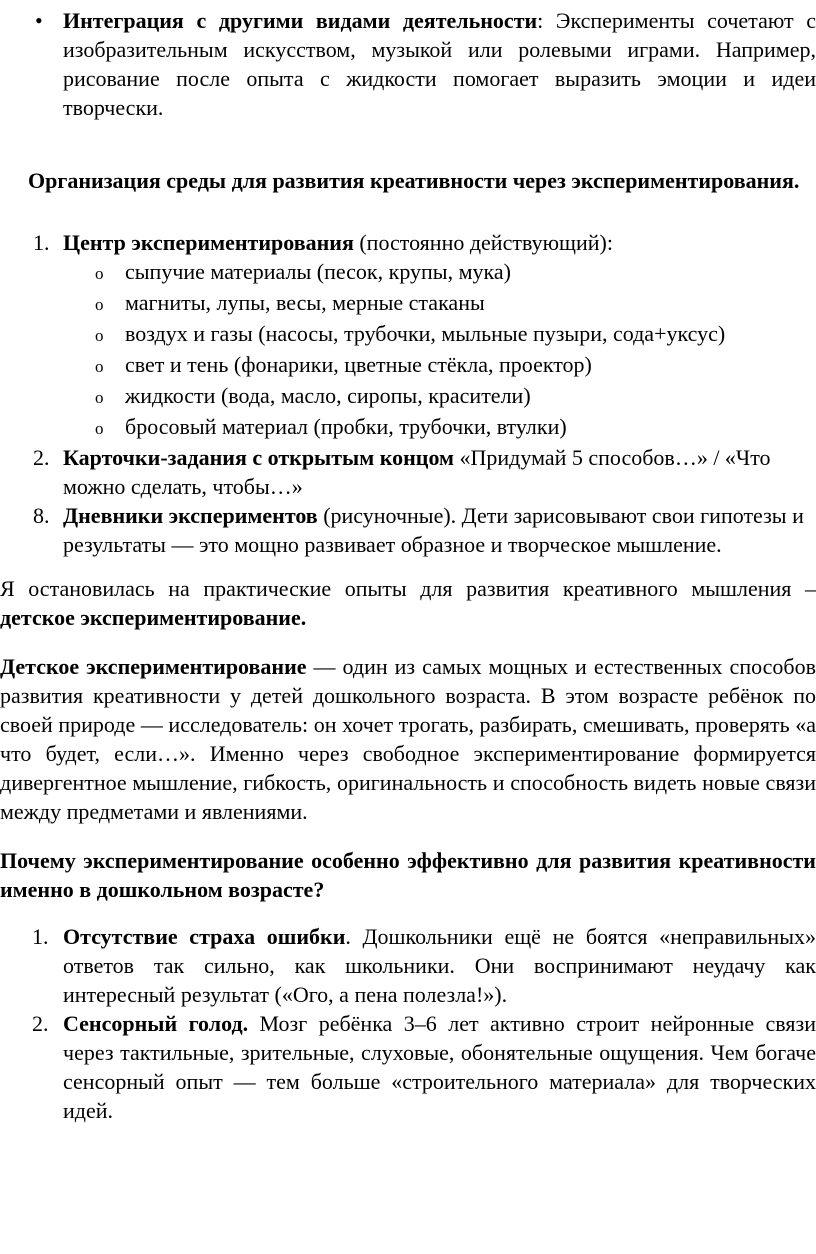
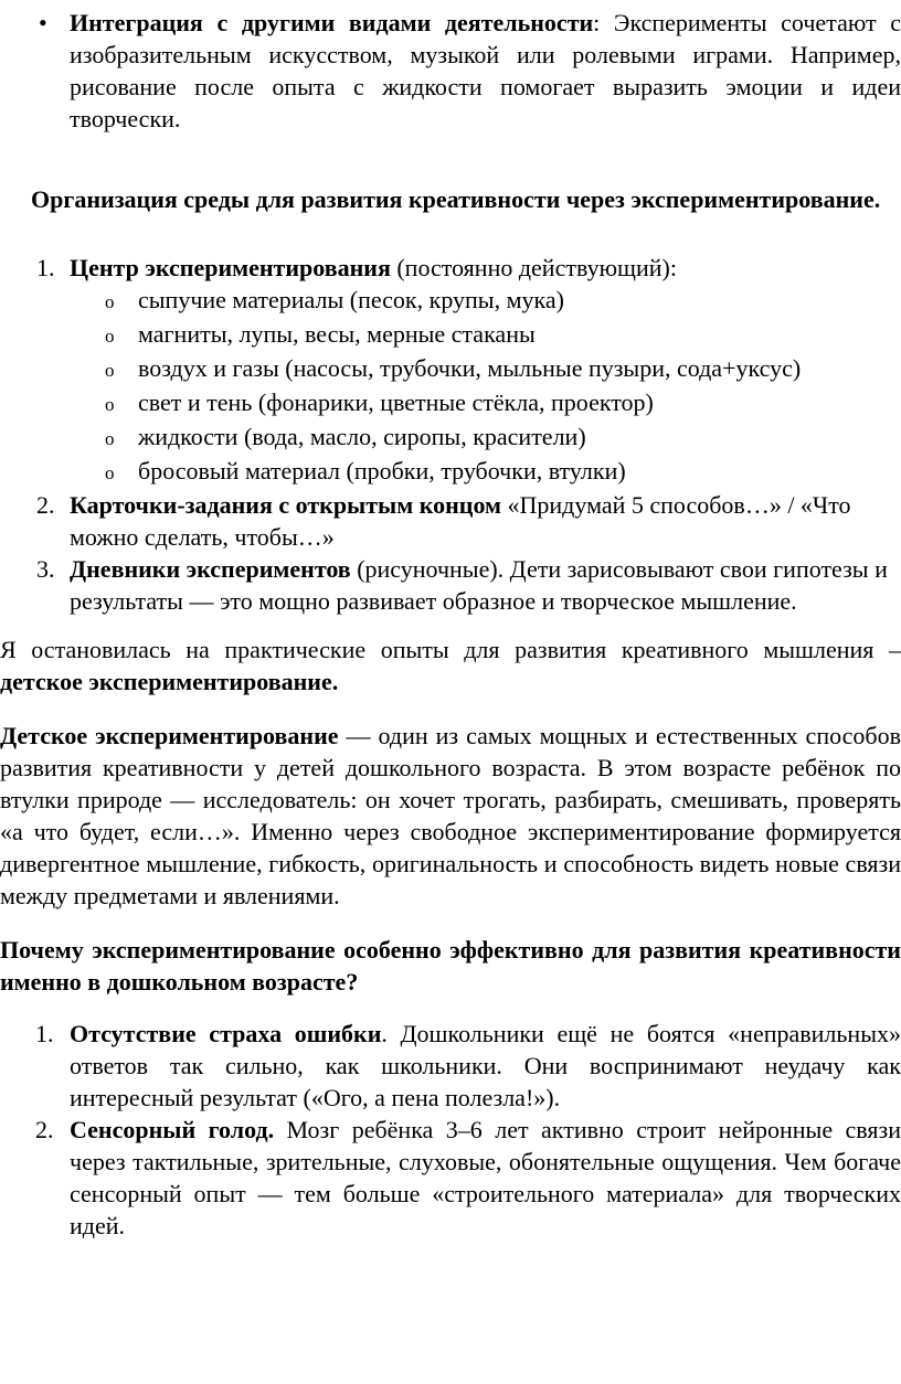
  •
  Интеграция с другими видами деятельности: Эксперименты сочетают с изобразительным искусством, музыкой или ролевыми играми. Например, рисование после опыта с жидкости помогает выразить эмоции и идеи творчески.
- Организация среды для развития креативности через экспериментирования.
+ Организация среды для развития креативности через экспериментирование.
  1.
  Центр экспериментирования (постоянно действующий):
  o
  сыпучие материалы (песок, крупы, мука)
  o
  магниты, лупы, весы, мерные стаканы
  o
  воздух и газы (насосы, трубочки, мыльные пузыри, сода+уксус)
  o
  свет и тень (фонарики, цветные стёкла, проектор)
  o
  жидкости (вода, масло, сиропы, красители)
  o
  бросовый материал (пробки, трубочки, втулки)
  2.
  Карточки-задания с открытым концом «Придумай 5 способов…» / «Что можно сделать, чтобы…»
- 8.
+ 3.
  Дневники экспериментов (рисуночные). Дети зарисовывают свои гипотезы и результаты — это мощно развивает образное и творческое мышление.
  Я остановилась на практические опыты для развития креативного мышления – детское экспериментирование.
- Детское экспериментирование — один из самых мощных и естественных способов развития креативности у детей дошкольного возраста. В этом возрасте ребёнок по своей природе — исследователь: он хочет трогать, разбирать, смешивать, проверять «а что будет, если…». Именно через свободное экспериментирование формируется дивергентное мышление, гибкость, оригинальность и способность видеть новые связи между предметами и явлениями.
+ Детское экспериментирование — один из самых мощных и естественных способов развития креативности у детей дошкольного возраста. В этом возрасте ребёнок по втулки природе — исследователь: он хочет трогать, разбирать, смешивать, проверять «а что будет, если…». Именно через свободное экспериментирование формируется дивергентное мышление, гибкость, оригинальность и способность видеть новые связи между предметами и явлениями.
  Почему экспериментирование особенно эффективно для развития креативности именно в дошкольном возрасте?
  1.
  Отсутствие страха ошибки. Дошкольники ещё не боятся «неправильных» ответов так сильно, как школьники. Они воспринимают неудачу как интересный результат («Ого, а пена полезла!»).
  2.
  Сенсорный голод. Мозг ребёнка 3–6 лет активно строит нейронные связи через тактильные, зрительные, слуховые, обонятельные ощущения. Чем богаче сенсорный опыт — тем больше «строительного материала» для творческих идей.
